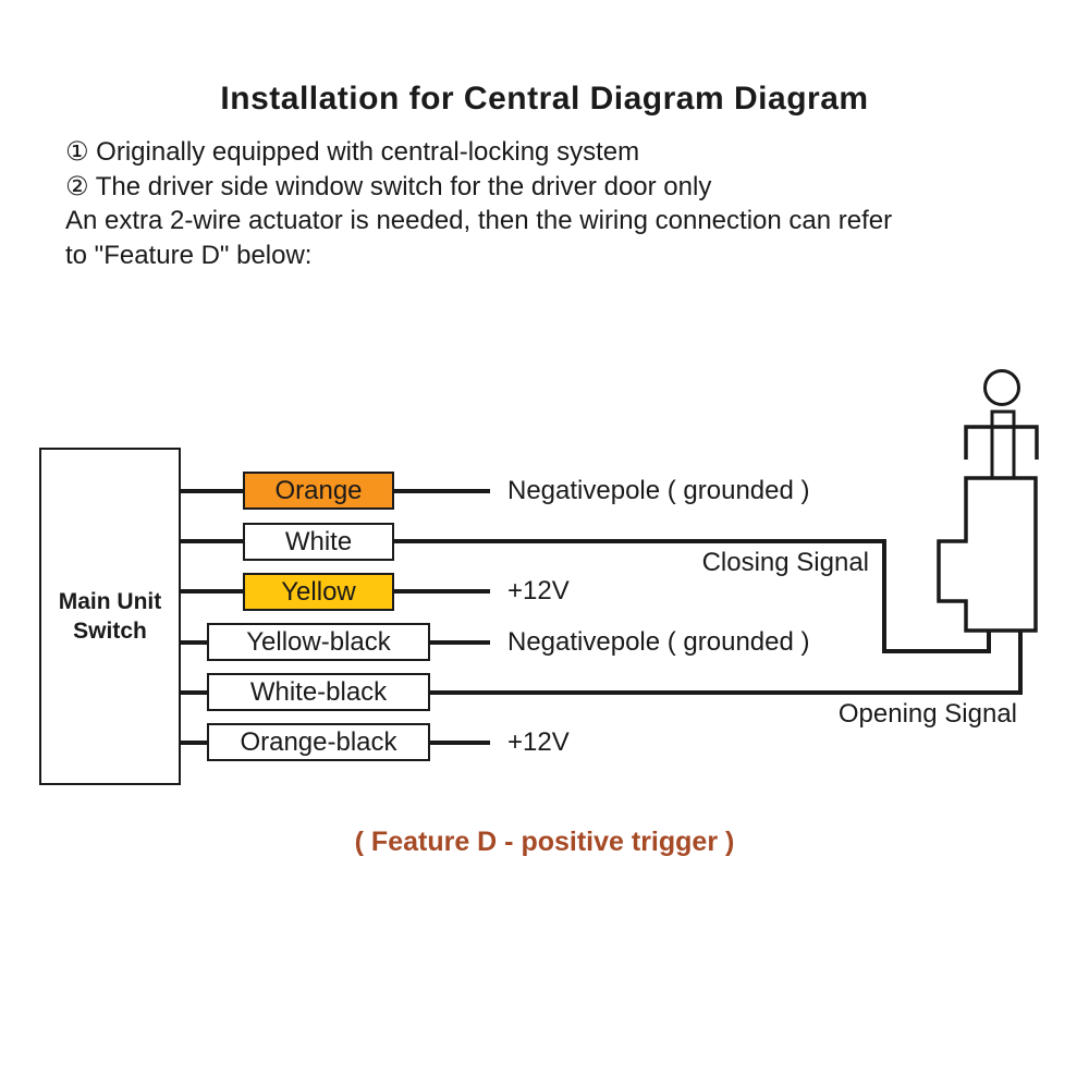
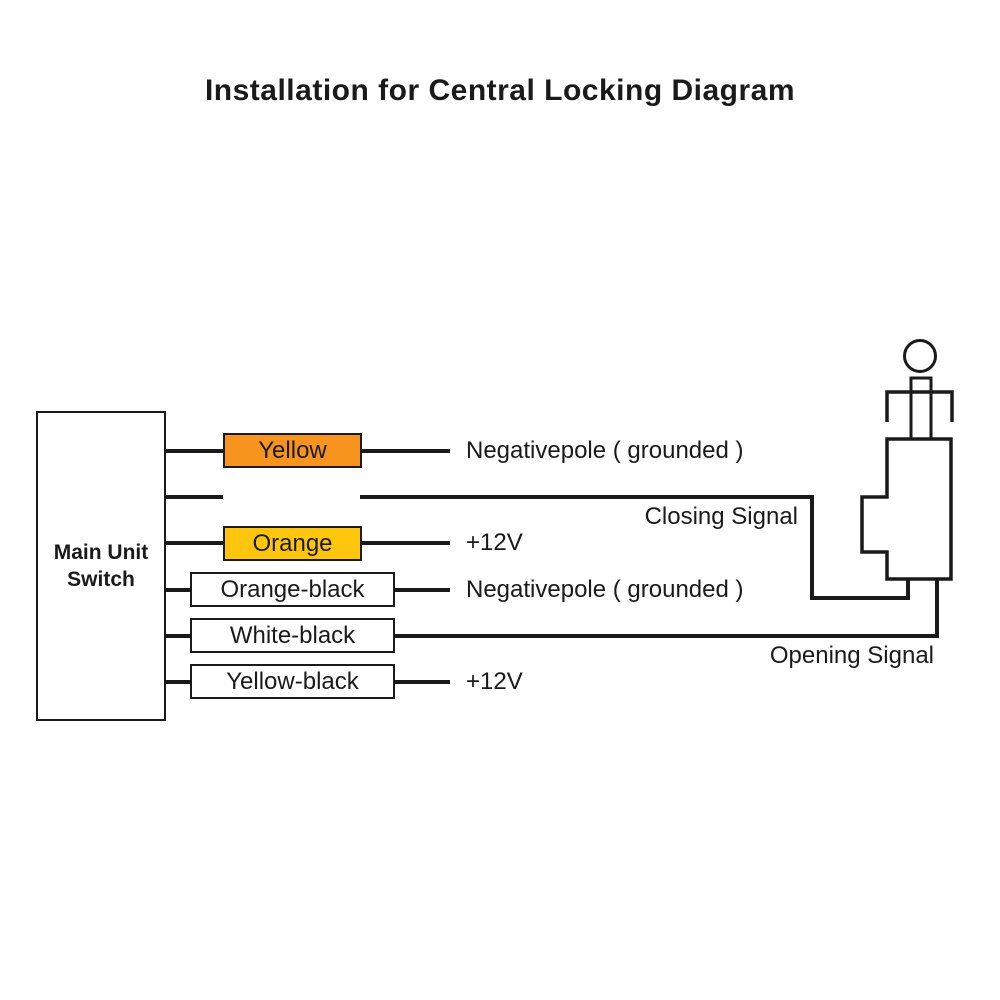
- Installation for Central Diagram Diagram
+ Installation for Central Locking Diagram
- ① Originally equipped with central-locking system
- ② The driver side window switch for the driver door only
- An extra 2-wire actuator is needed, then the wiring connection can refer
- to "Feature D" below:
  Main Unit
  Switch
- Orange
+ Yellow
- White
- Yellow
+ Orange
- Yellow-black
+ Orange-black
  White-black
- Orange-black
+ Yellow-black
  Negativepole ( grounded )
  Closing Signal
  +12V
  Negativepole ( grounded )
  Opening Signal
  +12V
- ( Feature D - positive trigger )
